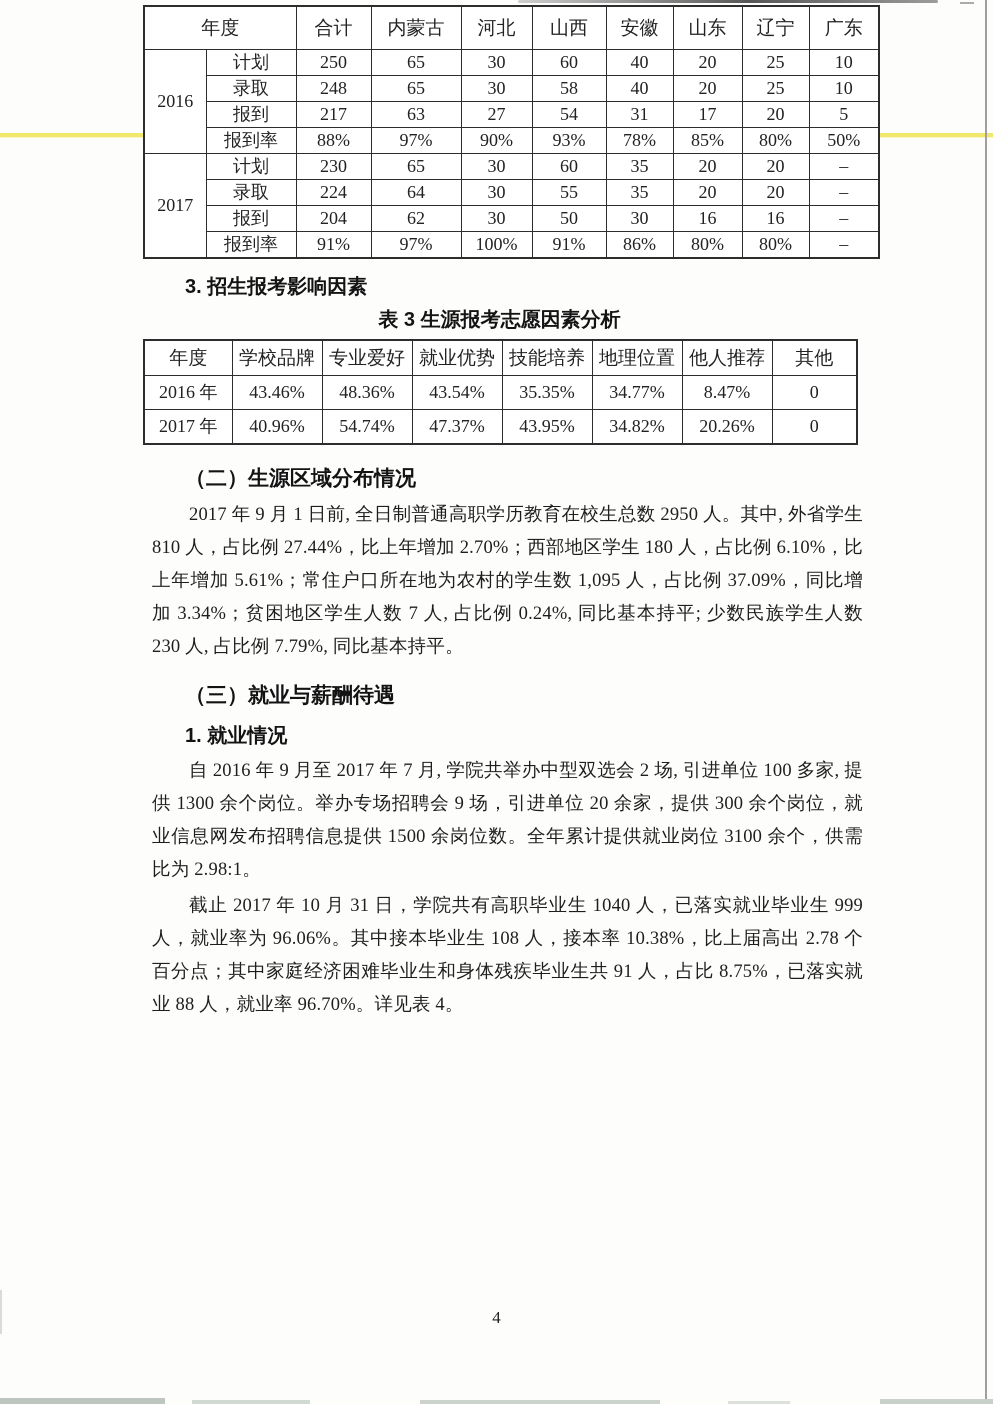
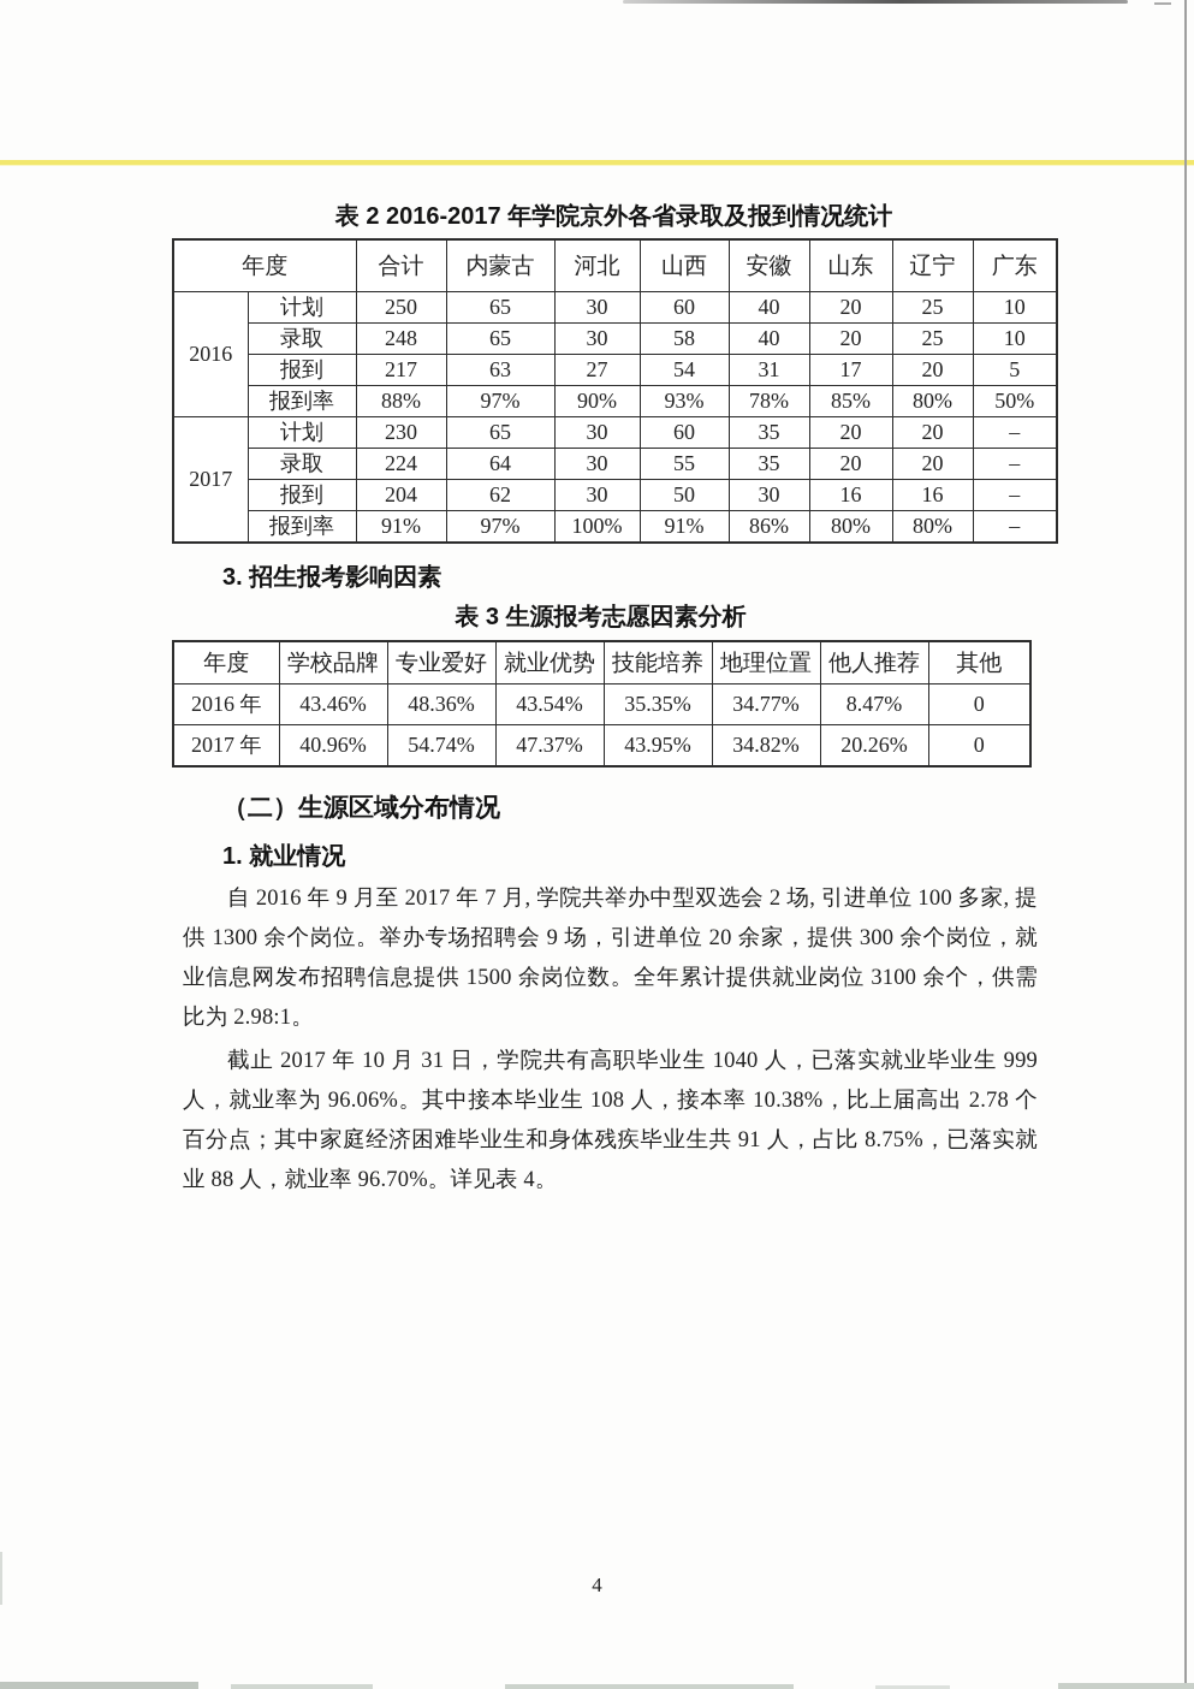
+ 表 2 2016-2017 年学院京外各省录取及报到情况统计
  年度	合计	内蒙古	河北	山西	安徽	山东	辽宁	广东
  2016	计划	250	65	30	60	40	20	25	10
  录取	248	65	30	58	40	20	25	10
  报到	217	63	27	54	31	17	20	5
  报到率	88%	97%	90%	93%	78%	85%	80%	50%
  2017	计划	230	65	30	60	35	20	20	–
  录取	224	64	30	55	35	20	20	–
  报到	204	62	30	50	30	16	16	–
  报到率	91%	97%	100%	91%	86%	80%	80%	–
  3. 招生报考影响因素
  表 3 生源报考志愿因素分析
  年度	学校品牌	专业爱好	就业优势	技能培养	地理位置	他人推荐	其他
  2016 年	43.46%	48.36%	43.54%	35.35%	34.77%	8.47%	0
  2017 年	40.96%	54.74%	47.37%	43.95%	34.82%	20.26%	0
  （二）生源区域分布情况
- 2017 年 9 月 1 日前, 全日制普通高职学历教育在校生总数 2950 人。其中, 外省学生 810 人，占比例 27.44%，比上年增加 2.70%；西部地区学生 180 人，占比例 6.10%，比上年增加 5.61%；常住户口所在地为农村的学生数 1,095 人，占比例 37.09%，同比增加 3.34%；贫困地区学生人数 7 人, 占比例 0.24%, 同比基本持平; 少数民族学生人数 230 人, 占比例 7.79%, 同比基本持平。
- （三）就业与薪酬待遇
  1. 就业情况
  自 2016 年 9 月至 2017 年 7 月, 学院共举办中型双选会 2 场, 引进单位 100 多家, 提供 1300 余个岗位。举办专场招聘会 9 场，引进单位 20 余家，提供 300 余个岗位，就业信息网发布招聘信息提供 1500 余岗位数。全年累计提供就业岗位 3100 余个，供需比为 2.98:1。
  截止 2017 年 10 月 31 日，学院共有高职毕业生 1040 人，已落实就业毕业生 999 人，就业率为 96.06%。其中接本毕业生 108 人，接本率 10.38%，比上届高出 2.78 个百分点；其中家庭经济困难毕业生和身体残疾毕业生共 91 人，占比 8.75%，已落实就业 88 人，就业率 96.70%。详见表 4。
  4
